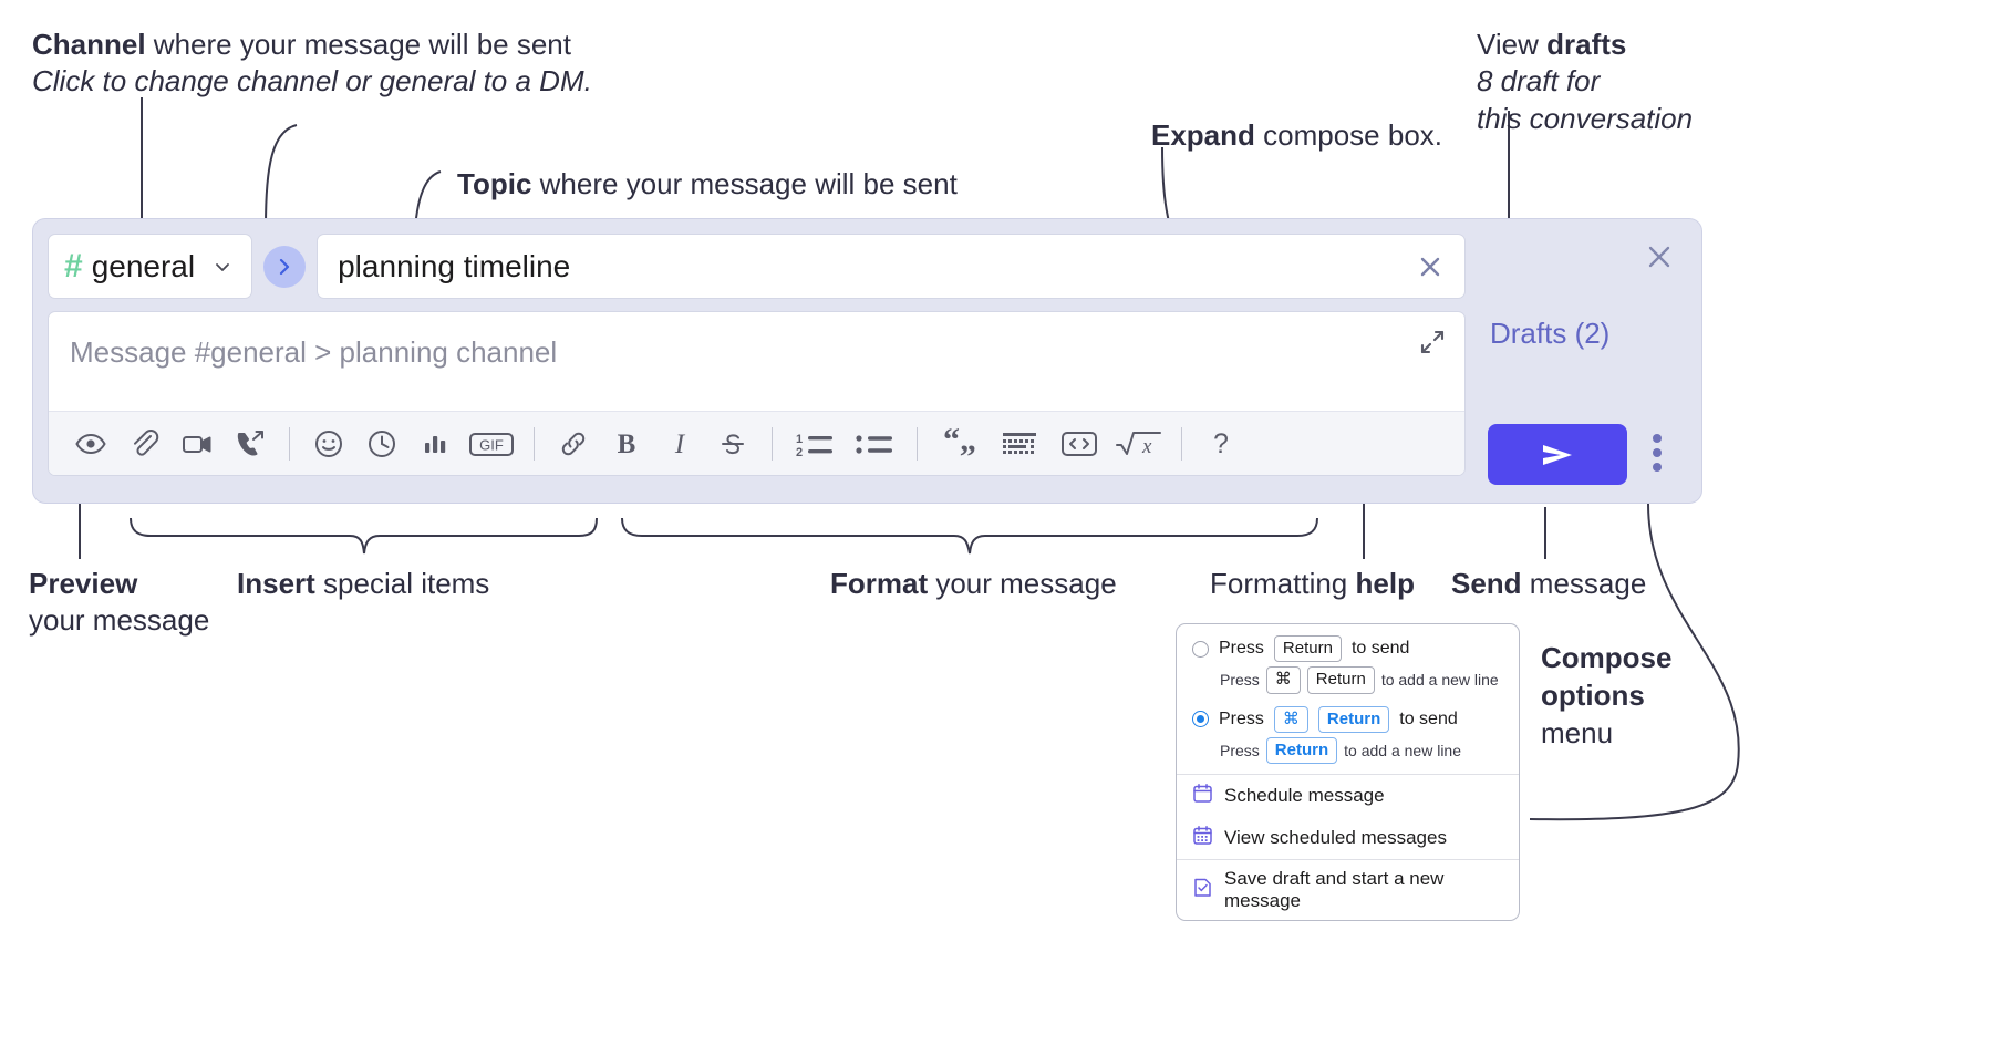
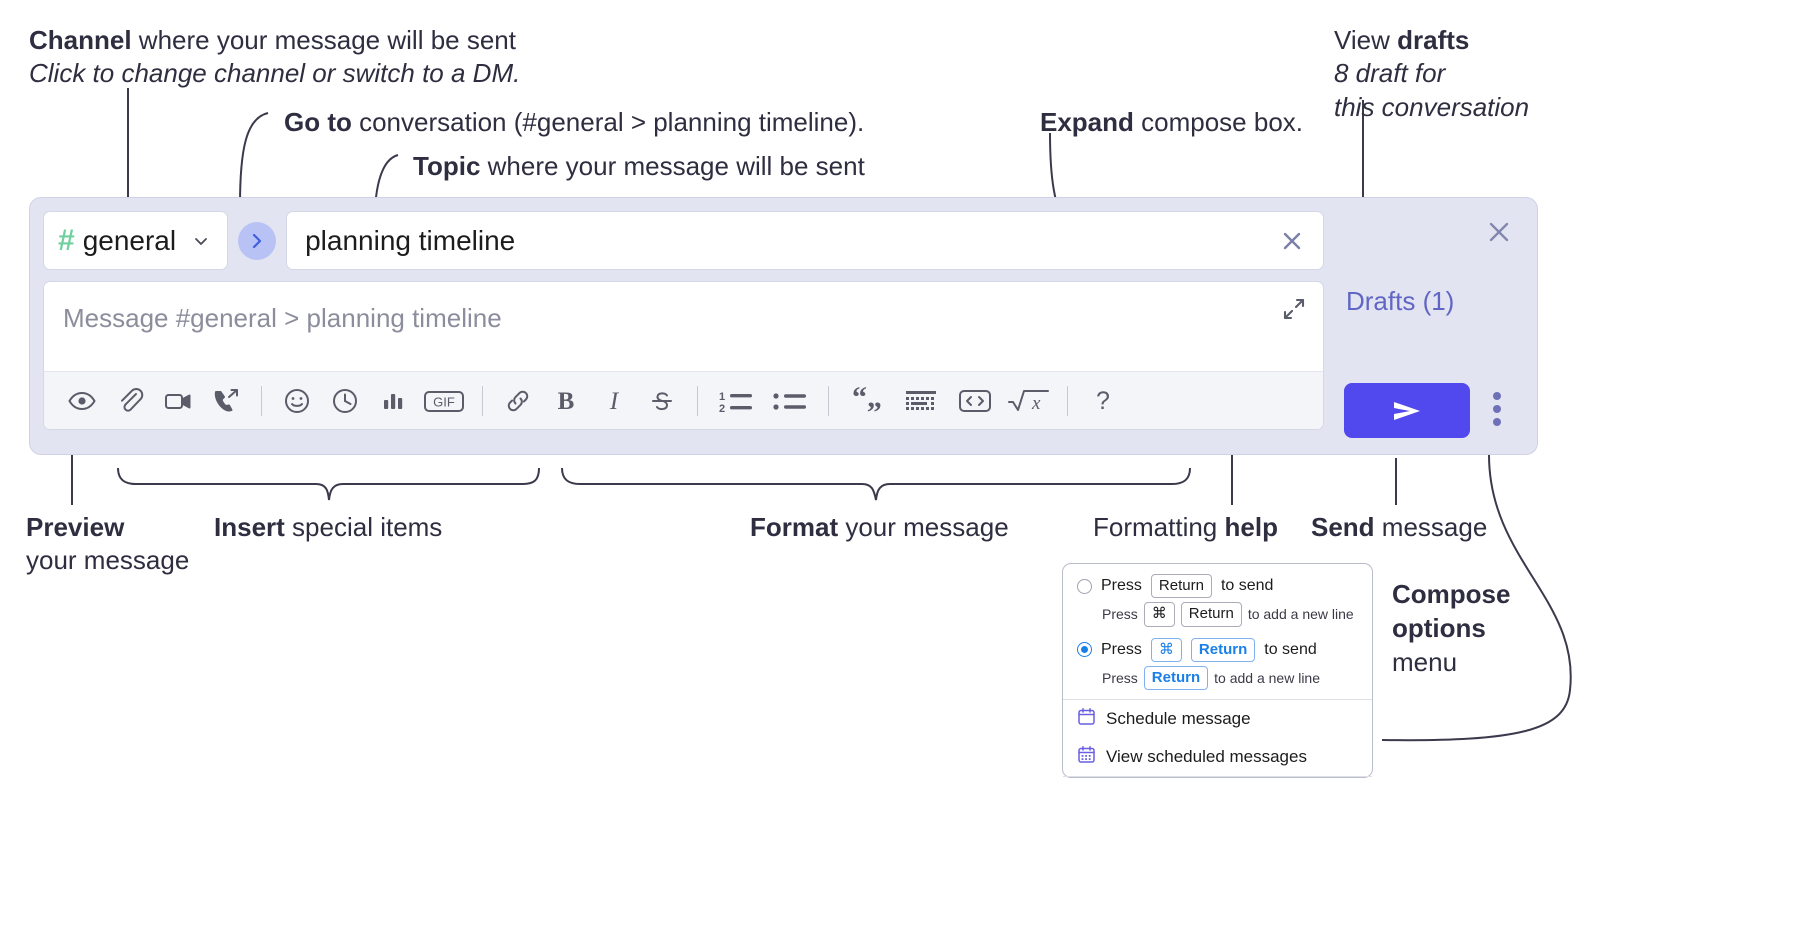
  Channel where your message will be sent
- Click to change channel or general to a DM.
+ Click to change channel or switch to a DM.
+ Go to conversation (#general > planning timeline).
  Topic where your message will be sent
  Expand compose box.
  View drafts
  8 draft for
  this conversation
  Preview
  your message
  Insert special items
  Format your message
  Formatting help
  Send message
  Compose
  options
  menu
  #
  general
  planning timeline
- Message #general > planning channel
+ Message #general > planning timeline
  GIF
  B
  I
  1
  2
  “„
  x
  ?
- Drafts (2)
+ Drafts (1)
  Press
  Return
  to send
  Press
  ⌘
  Return
  to add a new line
  Press
  ⌘
  Return
  to send
  Press
  Return
  to add a new line
  Schedule message
  View scheduled messages
- Save draft and start a new message
